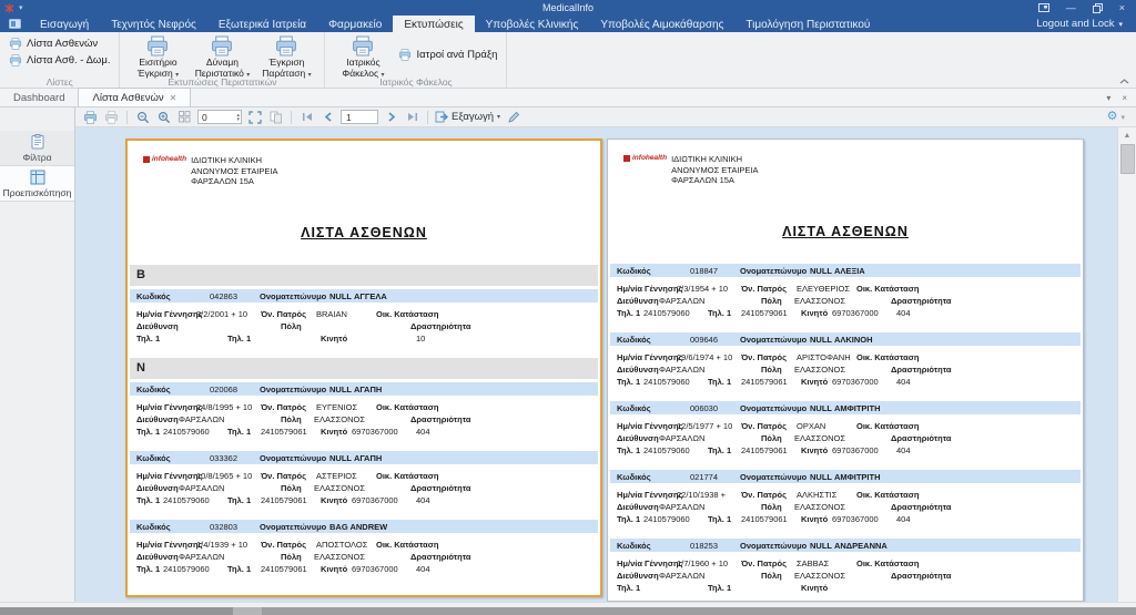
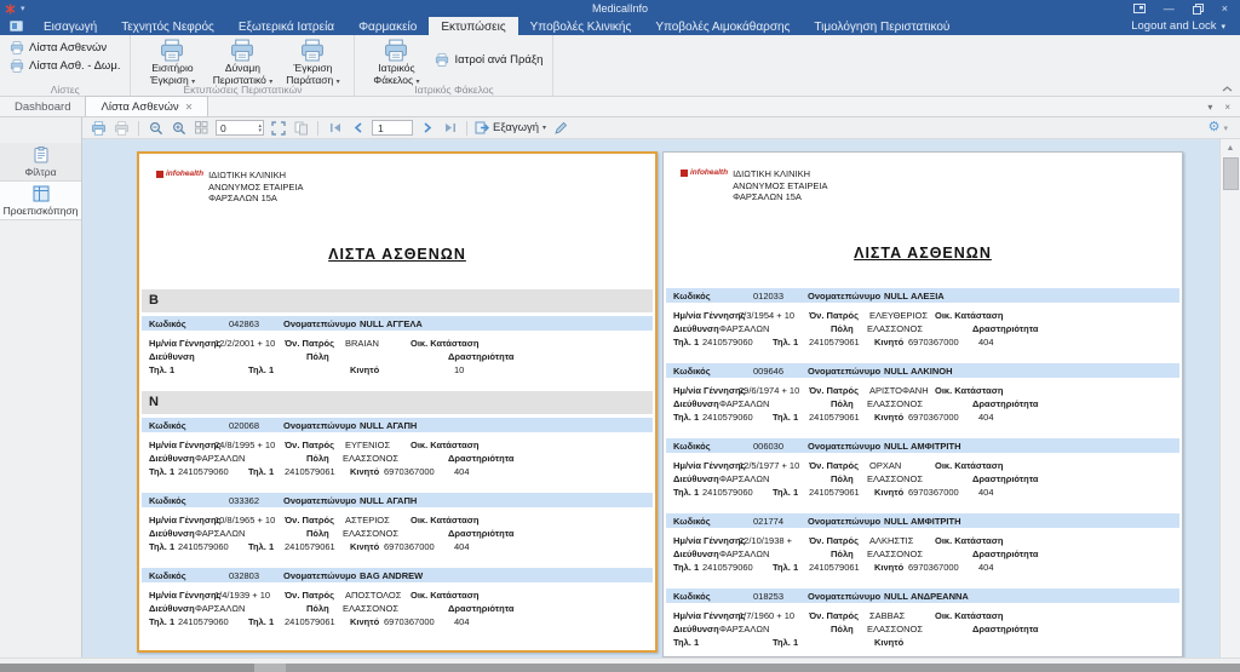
  MedicalInfo
  —
  ×
  Εισαγωγή
  Τεχνητός Νεφρός
  Εξωτερικά Ιατρεία
  Φαρμακείο
  Εκτυπώσεις
  Υποβολές Κλινικής
  Υποβολές Αιμοκάθαρσης
  Τιμολόγηση Περιστατικού
  Logout and Lock
  Λίστα Ασθενών
  Λίστα Ασθ. - Δωμ.
  Λίστες
  Εισιτήριο
  Έγκριση
  Δύναμη
  Περιστατικό
  Έγκριση
  Παράταση
  Εκτυπώσεις Περιστατικών
  Ιατρικός
  Φάκελος
  Ιατροί ανά Πράξη
  Ιατρικός Φάκελος
  Dashboard
  Λίστα Ασθενών
  ✕
  ▾
  ×
  Φίλτρα
  Προεπισκόπηση
  0
  1
  Εξαγωγή
  ⚙
  ΙΔΙΩΤΙΚΗ ΚΛΙΝΙΚΗ
  ΑΝΩΝΥΜΟΣ ΕΤΑΙΡΕΙΑ
  ΦΑΡΣΑΛΩΝ 15Α
  ΛΙΣΤΑ ΑΣΘΕΝΩΝ
  B
  Κωδικός
  042863
  Ονοματεπώνυμο
  NULL ΑΓΓΕΛΑ
  Ημ/νία Γέννησης
- 3/2/2001 + 10
+ 12/2/2001 + 10
  Όν. Πατρός
  BRAIAN
  Οικ. Κατάσταση
  Διεύθυνση
  Πόλη
  Δραστηριότητα
  Τηλ. 1
  Τηλ. 1
  Κινητό
  10
  N
  Κωδικός
  020068
  Ονοματεπώνυμο
  NULL ΑΓΑΠΗ
  Ημ/νία Γέννησης
  24/8/1995 + 10
  Όν. Πατρός
  ΕΥΓΕΝΙΟΣ
  Οικ. Κατάσταση
  Διεύθυνση
  ΦΑΡΣΑΛΩΝ
  Πόλη
  ΕΛΑΣΣΟΝΟΣ
  Δραστηριότητα
  Τηλ. 1
  2410579060
  Τηλ. 1
  2410579061
  Κινητό
  6970367000
  404
  Κωδικός
  033362
  Ονοματεπώνυμο
  NULL ΑΓΑΠΗ
  Ημ/νία Γέννησης
  10/8/1965 + 10
  Όν. Πατρός
  ΑΣΤΕΡΙΟΣ
  Οικ. Κατάσταση
  Διεύθυνση
  ΦΑΡΣΑΛΩΝ
  Πόλη
  ΕΛΑΣΣΟΝΟΣ
  Δραστηριότητα
  Τηλ. 1
  2410579060
  Τηλ. 1
  2410579061
  Κινητό
  6970367000
  404
  Κωδικός
  032803
  Ονοματεπώνυμο
  BAG ANDREW
  Ημ/νία Γέννησης
  1/4/1939 + 10
  Όν. Πατρός
  ΑΠΟΣΤΟΛΟΣ
  Οικ. Κατάσταση
  Διεύθυνση
  ΦΑΡΣΑΛΩΝ
  Πόλη
  ΕΛΑΣΣΟΝΟΣ
  Δραστηριότητα
  Τηλ. 1
  2410579060
  Τηλ. 1
  2410579061
  Κινητό
  6970367000
  404
  ΙΔΙΩΤΙΚΗ ΚΛΙΝΙΚΗ
  ΑΝΩΝΥΜΟΣ ΕΤΑΙΡΕΙΑ
  ΦΑΡΣΑΛΩΝ 15Α
  ΛΙΣΤΑ ΑΣΘΕΝΩΝ
  Κωδικός
- 018847
+ 012033
  Ονοματεπώνυμο
  NULL ΑΛΕΞΙΑ
  Ημ/νία Γέννησης
  7/3/1954 + 10
  Όν. Πατρός
  ΕΛΕΥΘΕΡΙΟΣ
  Οικ. Κατάσταση
  Διεύθυνση
  ΦΑΡΣΑΛΩΝ
  Πόλη
  ΕΛΑΣΣΟΝΟΣ
  Δραστηριότητα
  Τηλ. 1
  2410579060
  Τηλ. 1
  2410579061
  Κινητό
  6970367000
  404
  Κωδικός
  009646
  Ονοματεπώνυμο
  NULL ΑΛΚΙΝΟΗ
  Ημ/νία Γέννησης
  29/6/1974 + 10
  Όν. Πατρός
  ΑΡΙΣΤΟΦΑΝΗ
  Οικ. Κατάσταση
  Διεύθυνση
  ΦΑΡΣΑΛΩΝ
  Πόλη
  ΕΛΑΣΣΟΝΟΣ
  Δραστηριότητα
  Τηλ. 1
  2410579060
  Τηλ. 1
  2410579061
  Κινητό
  6970367000
  404
  Κωδικός
  006030
  Ονοματεπώνυμο
  NULL ΑΜΦΙΤΡΙΤΗ
  Ημ/νία Γέννησης
  12/5/1977 + 10
  Όν. Πατρός
  ΟΡΧΑΝ
  Οικ. Κατάσταση
  Διεύθυνση
  ΦΑΡΣΑΛΩΝ
  Πόλη
  ΕΛΑΣΣΟΝΟΣ
  Δραστηριότητα
  Τηλ. 1
  2410579060
  Τηλ. 1
  2410579061
  Κινητό
  6970367000
  404
  Κωδικός
  021774
  Ονοματεπώνυμο
  NULL ΑΜΦΙΤΡΙΤΗ
  Ημ/νία Γέννησης
  22/10/1938 +
  Όν. Πατρός
  ΑΛΚΗΣΤΙΣ
  Οικ. Κατάσταση
  Διεύθυνση
  ΦΑΡΣΑΛΩΝ
  Πόλη
  ΕΛΑΣΣΟΝΟΣ
  Δραστηριότητα
  Τηλ. 1
  2410579060
  Τηλ. 1
  2410579061
  Κινητό
  6970367000
  404
  Κωδικός
  018253
  Ονοματεπώνυμο
  NULL ΑΝΔΡΕΑΝΝΑ
  Ημ/νία Γέννησης
  1/7/1960 + 10
  Όν. Πατρός
  ΣΑΒΒΑΣ
  Οικ. Κατάσταση
  Διεύθυνση
  ΦΑΡΣΑΛΩΝ
  Πόλη
  ΕΛΑΣΣΟΝΟΣ
  Δραστηριότητα
  Τηλ. 1
  Τηλ. 1
  Κινητό
